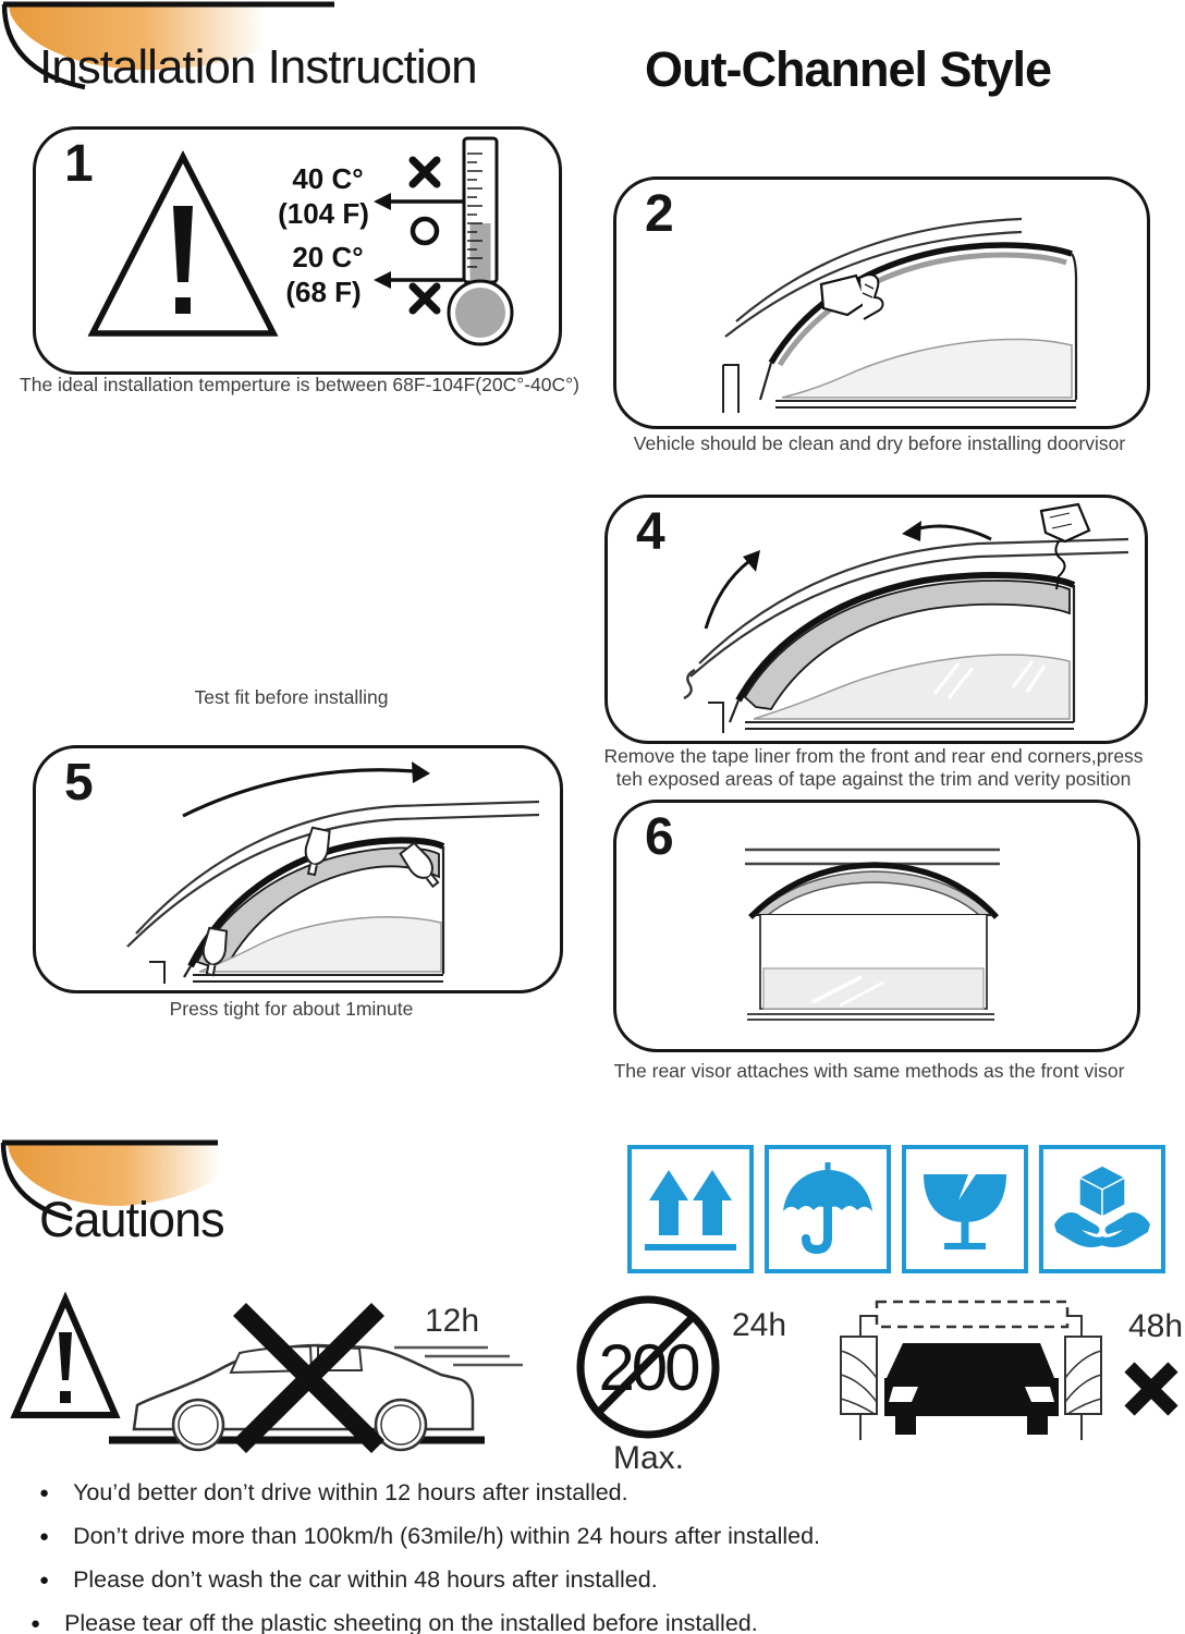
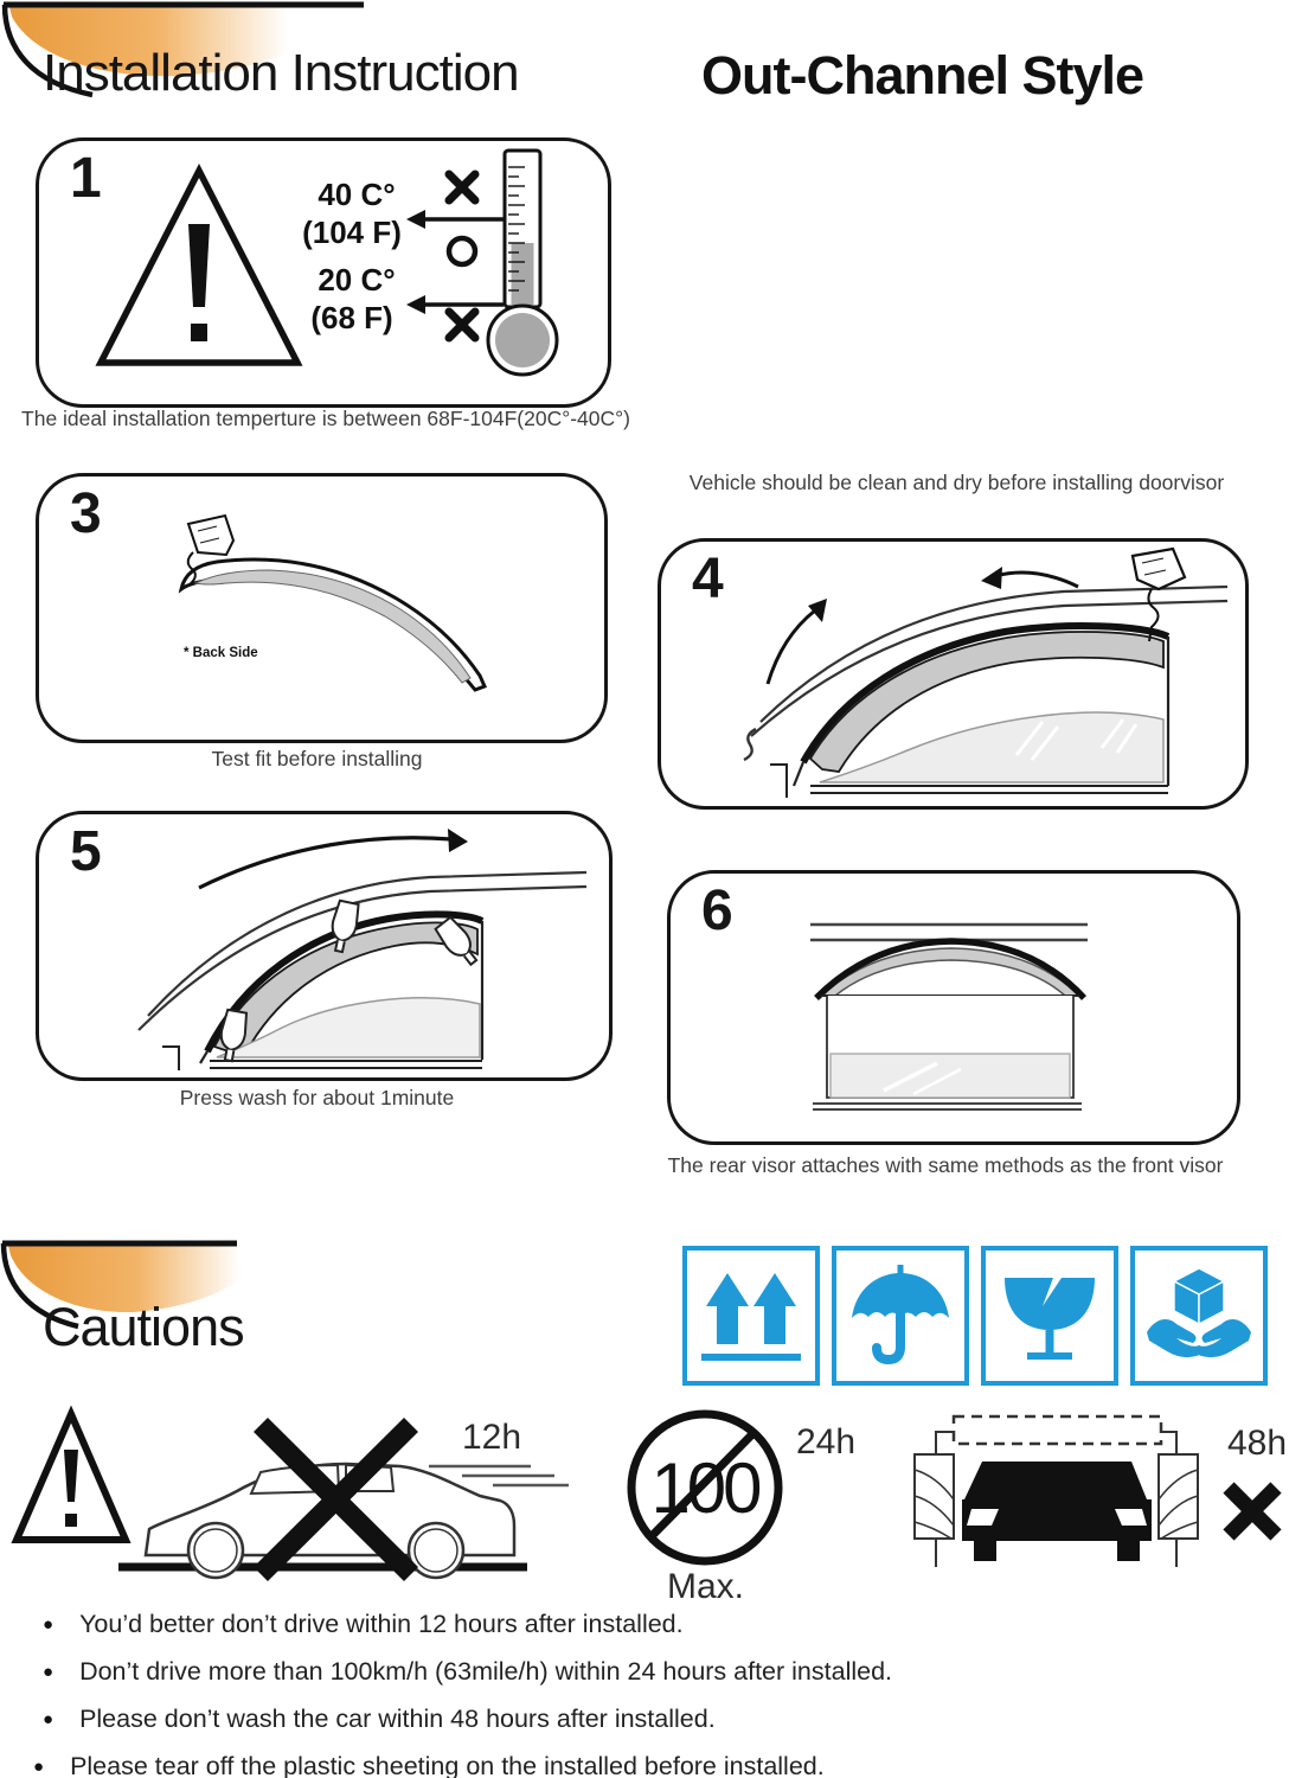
  Installation Instruction
  Out-Channel Style
  1
  40 C°
  (104 F)
  20 C°
  (68 F)
  The ideal installation temperture is between 68F-104F(20C°-40C°)
- 2
  Vehicle should be clean and dry before installing doorvisor
+ 3
+ * Back Side
  Test fit before installing
  4
- Remove the tape liner from the front and rear end corners,press teh exposed areas of tape against the trim and verity position
  5
- Press tight for about 1minute
+ Press wash for about 1minute
  6
  The rear visor attaches with same methods as the front visor
  Cautions
  12h
- 200
+ 100
  24h
  Max.
  48h
  ●
  You’d better don’t drive within 12 hours after installed.
  ●
  Don’t drive more than 100km/h (63mile/h) within 24 hours after installed.
  ●
  Please don’t wash the car within 48 hours after installed.
  ●
  Please tear off the plastic sheeting on the installed before installed.
